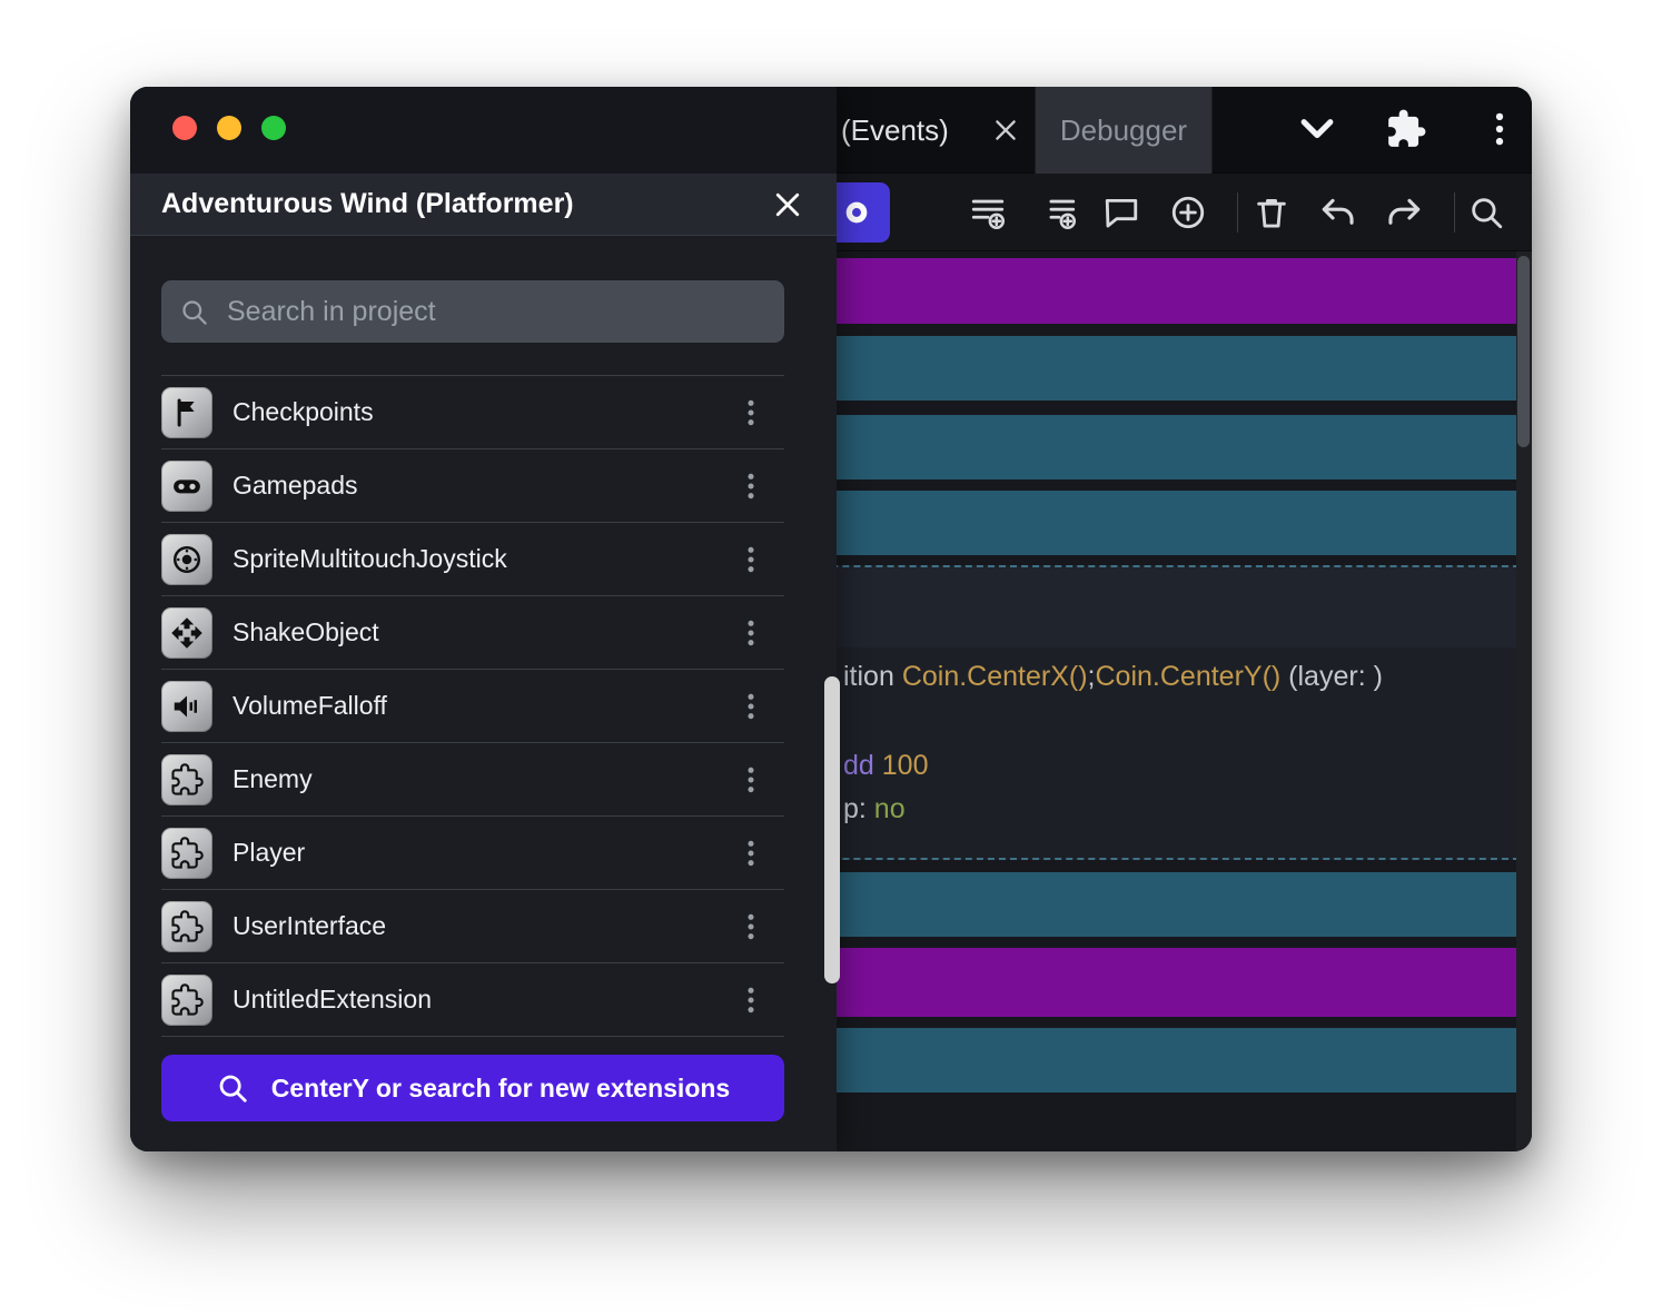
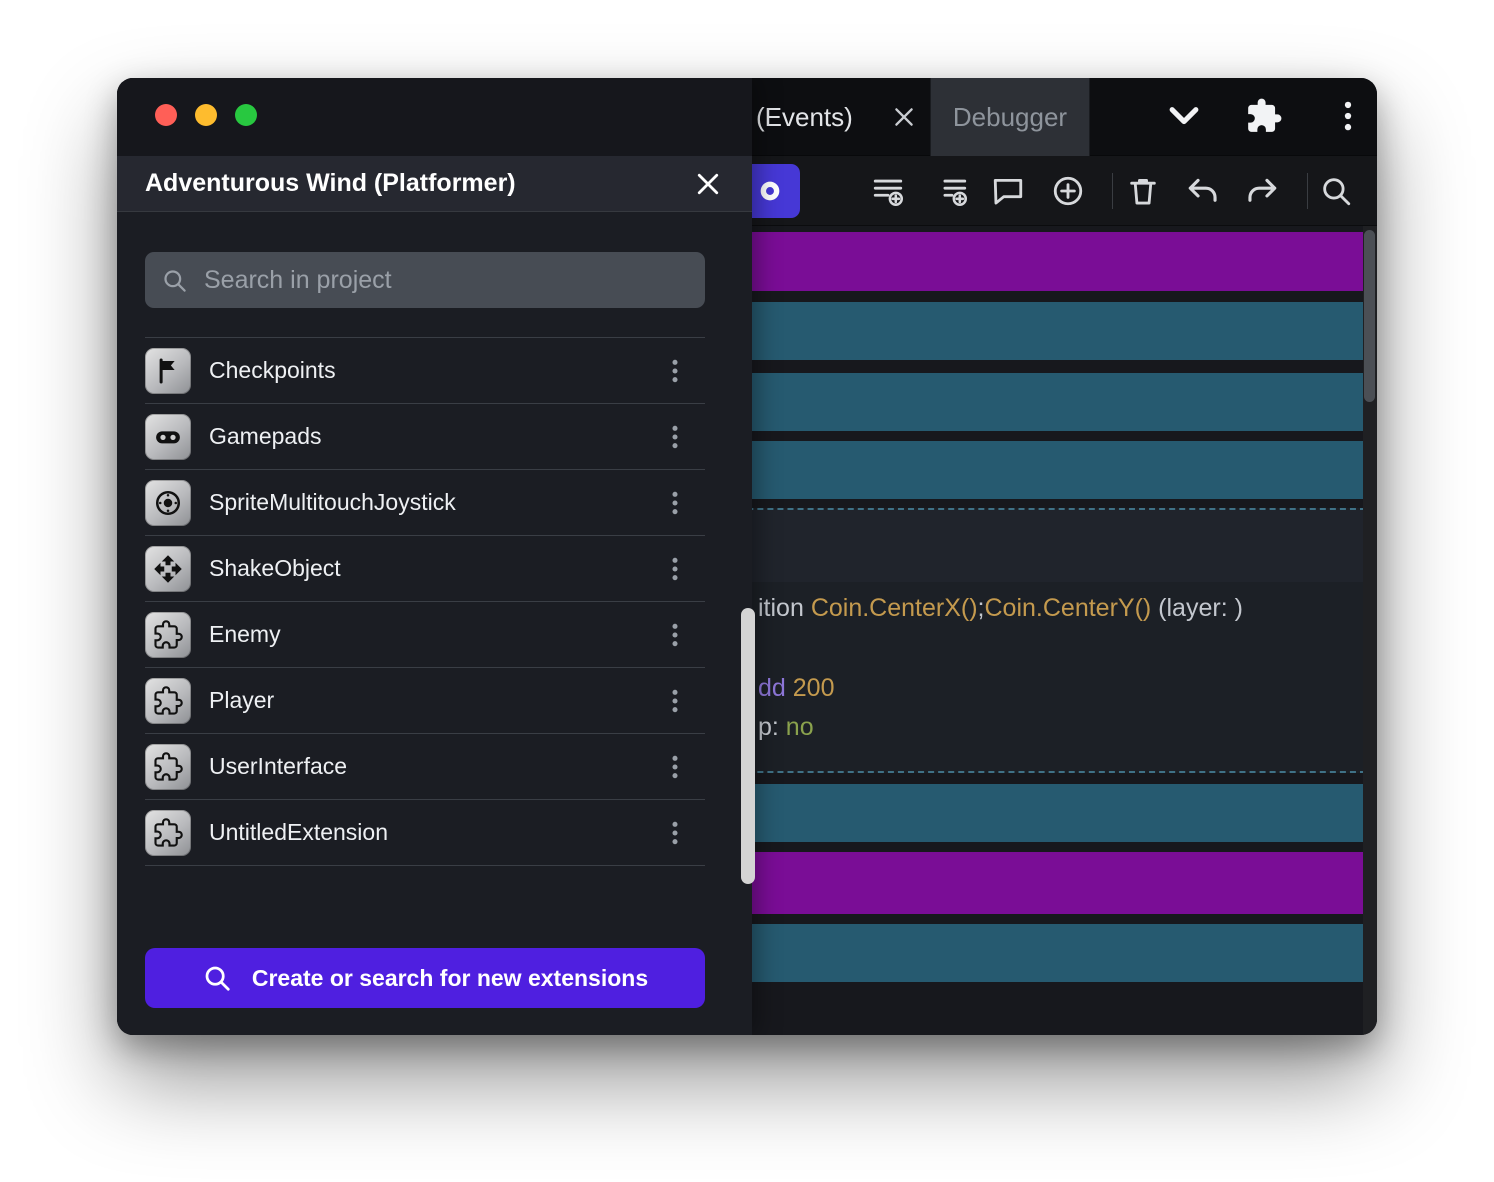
  (Events)
  Debugger
  ition Coin.CenterX();Coin.CenterY() (layer: )
- dd 100
+ dd 200
  p: no
  Adventurous Wind (Platformer)
  Search in project
  Checkpoints
  Gamepads
  SpriteMultitouchJoystick
  ShakeObject
- VolumeFalloff
  Enemy
  Player
  UserInterface
  UntitledExtension
- CenterY or search for new extensions
+ Create or search for new extensions
